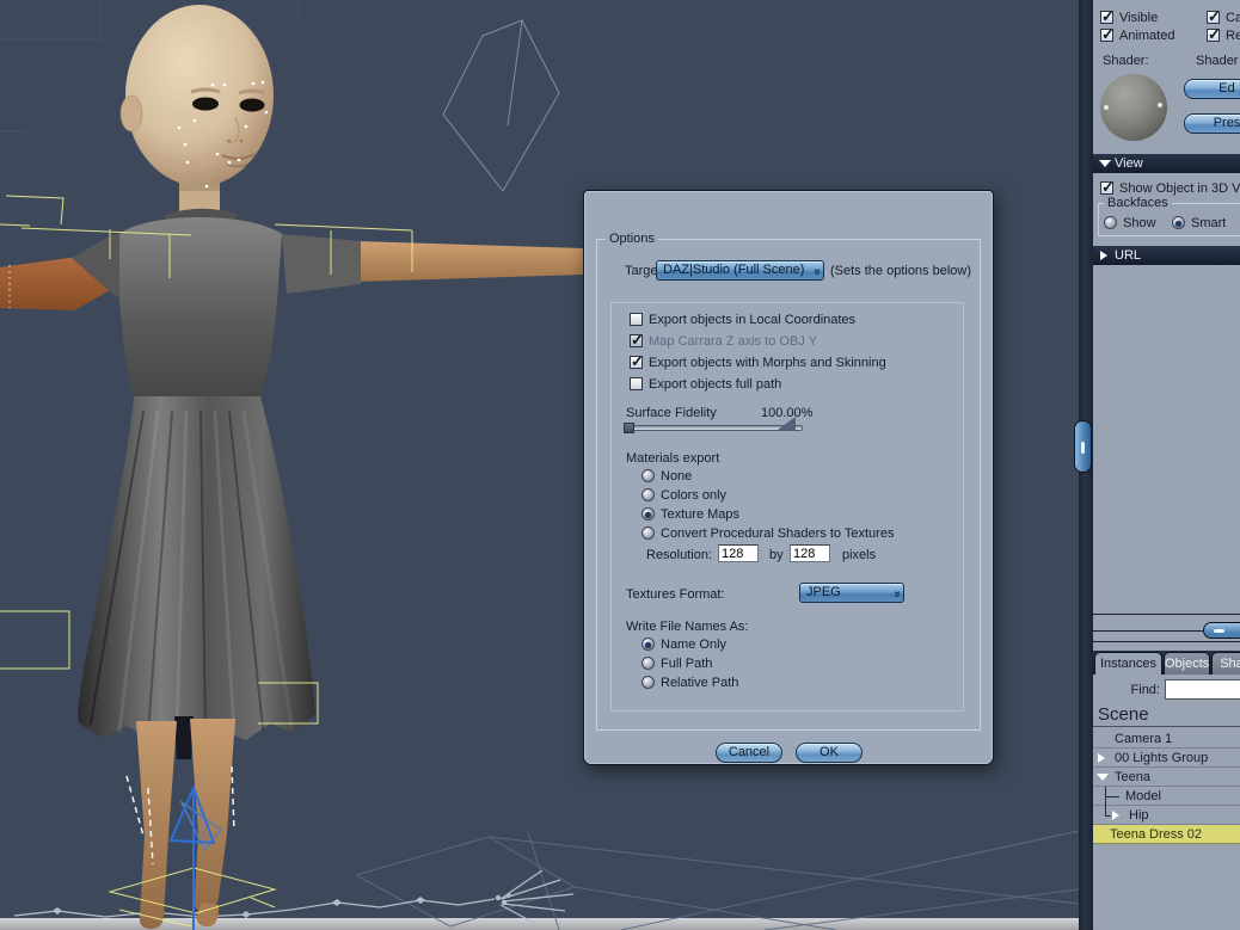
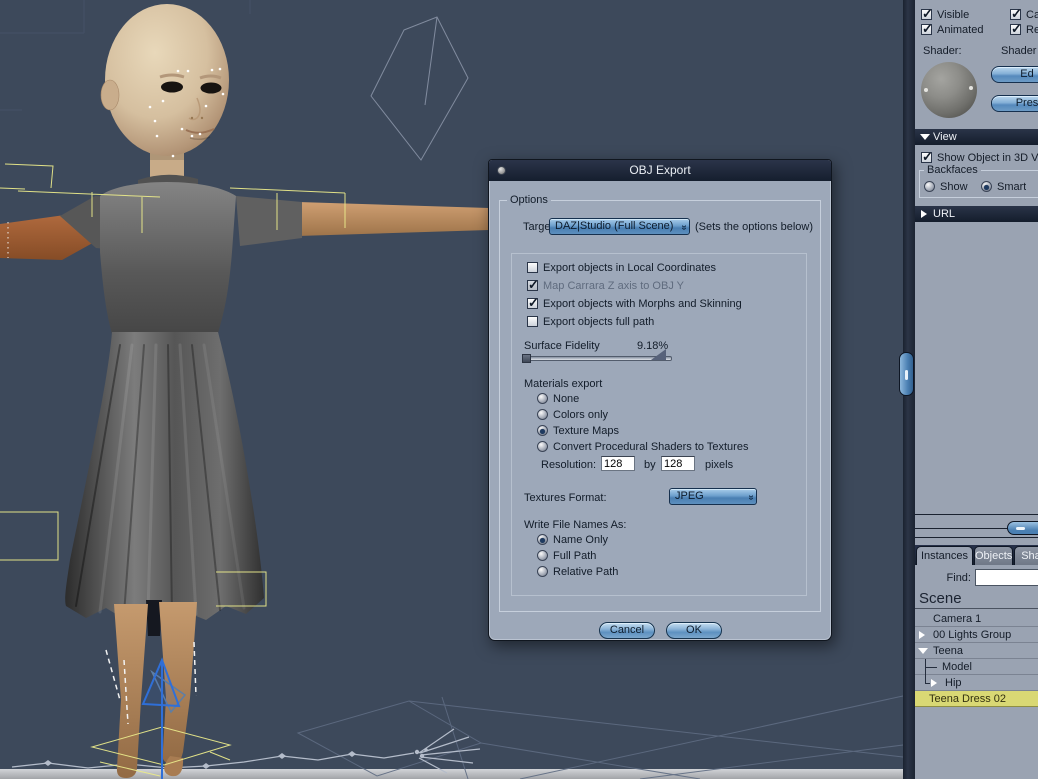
  Visible
  Animated
  Ca
  Re
  Shader:
  Shader
  Ed
  Pres
  View
  Show Object in 3D V
  Backfaces
  Show
  Smart
  URL
  Instances
  Objects
  Find:
  Scene
  Camera 1
  00 Lights Group
  Teena
  Model
  Hip
  Teena Dress 02
+ OBJ Export
  Options
  Targe
  DAZ|Studio (Full Scene)
  (Sets the options below)
  Export objects in Local Coordinates
  Map Carrara Z axis to OBJ Y
  Export objects with Morphs and Skinning
  Export objects full path
  Surface Fidelity
- 100.00%
+ 9.18%
  Materials export
  None
  Colors only
  Texture Maps
  Convert Procedural Shaders to Textures
  Resolution:
  128
  by
  128
  pixels
  Textures Format:
  JPEG
  Write File Names As:
  Name Only
  Full Path
  Relative Path
  Cancel
  OK
